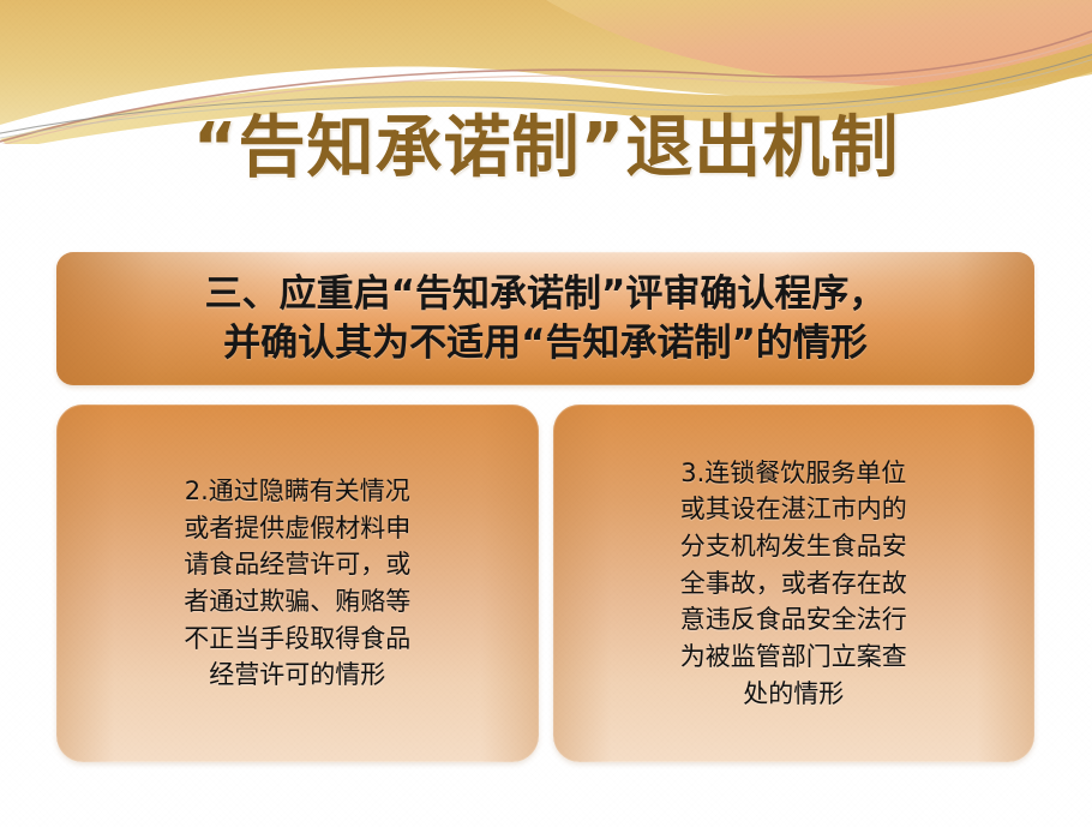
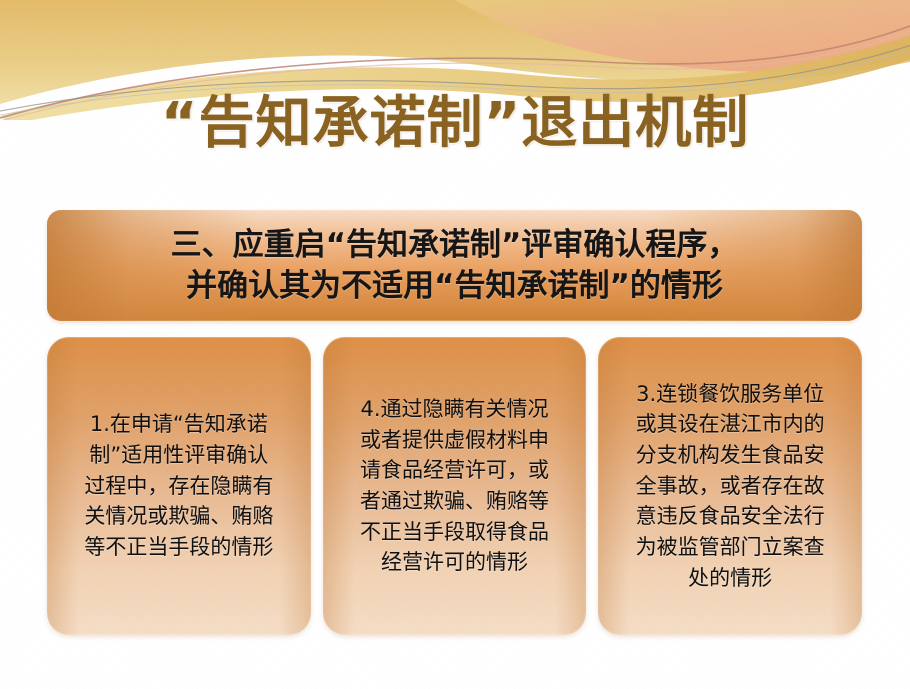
  “告知承诺制”退出机制
  三、应重启“告知承诺制”评审确认程序，
  并确认其为不适用“告知承诺制”的情形
+ 1.在申请“告知承诺
+ 制”适用性评审确认
+ 过程中，存在隐瞒有
+ 关情况或欺骗、贿赂
+ 等不正当手段的情形
- 2.通过隐瞒有关情况
+ 4.通过隐瞒有关情况
  或者提供虚假材料申
  请食品经营许可，或
  者通过欺骗、贿赂等
  不正当手段取得食品
  经营许可的情形
  3.连锁餐饮服务单位
  或其设在湛江市内的
  分支机构发生食品安
  全事故，或者存在故
  意违反食品安全法行
  为被监管部门立案查
  处的情形
